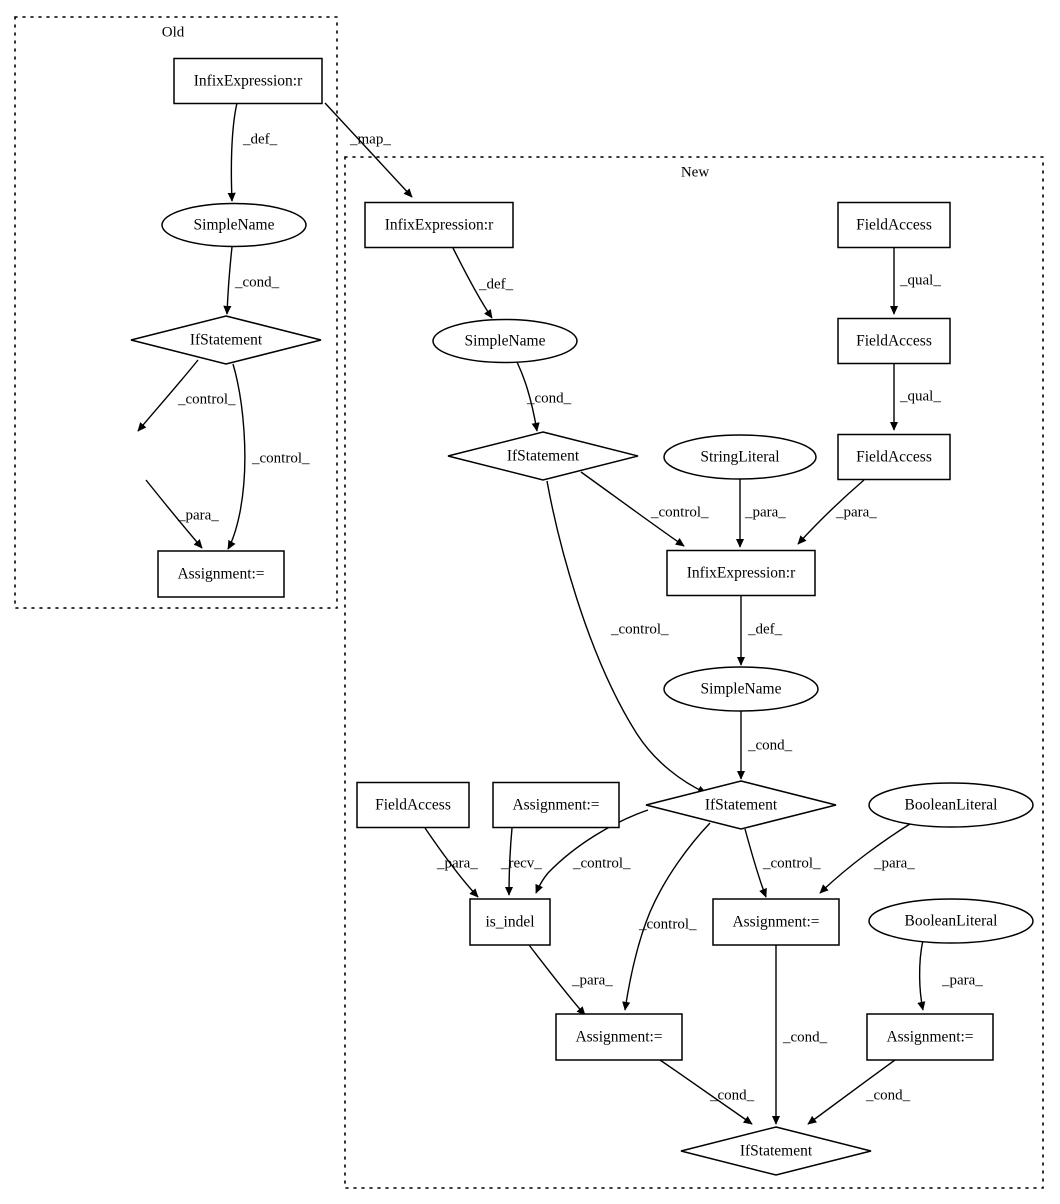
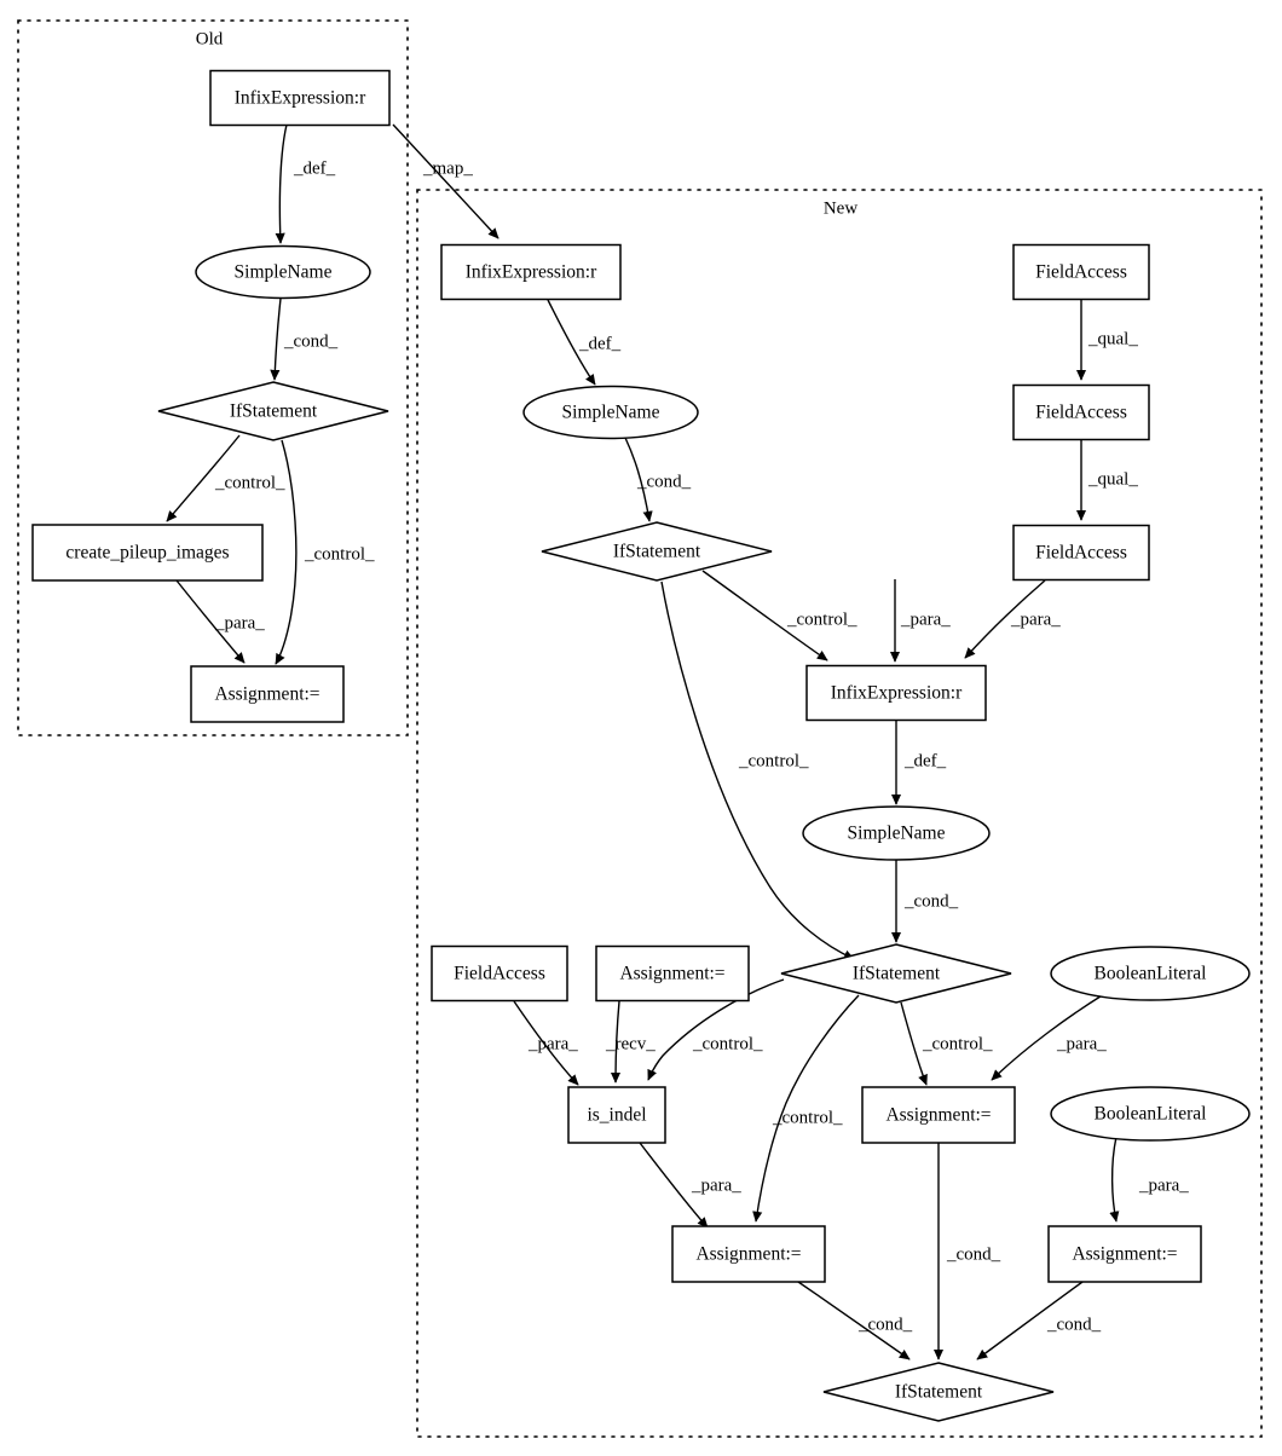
  Old
  New
  _def_
  _map_
  _cond_
  _control_
  _control_
  _para_
  _def_
  _cond_
  _control_
  _para_
  _qual_
  _qual_
  _para_
  _control_
  _def_
  _cond_
  _para_
  _recv_
  _control_
  _control_
  _control_
  _para_
  _para_
  _para_
  _cond_
  _cond_
  _cond_
  InfixExpression:r
  SimpleName
  IfStatement
+ create_pileup_images
  Assignment:=
  InfixExpression:r
  SimpleName
  IfStatement
- StringLiteral
  FieldAccess
  FieldAccess
  FieldAccess
  InfixExpression:r
  SimpleName
  IfStatement
  FieldAccess
  Assignment:=
  BooleanLiteral
  is_indel
  Assignment:=
  BooleanLiteral
  Assignment:=
  Assignment:=
  IfStatement
